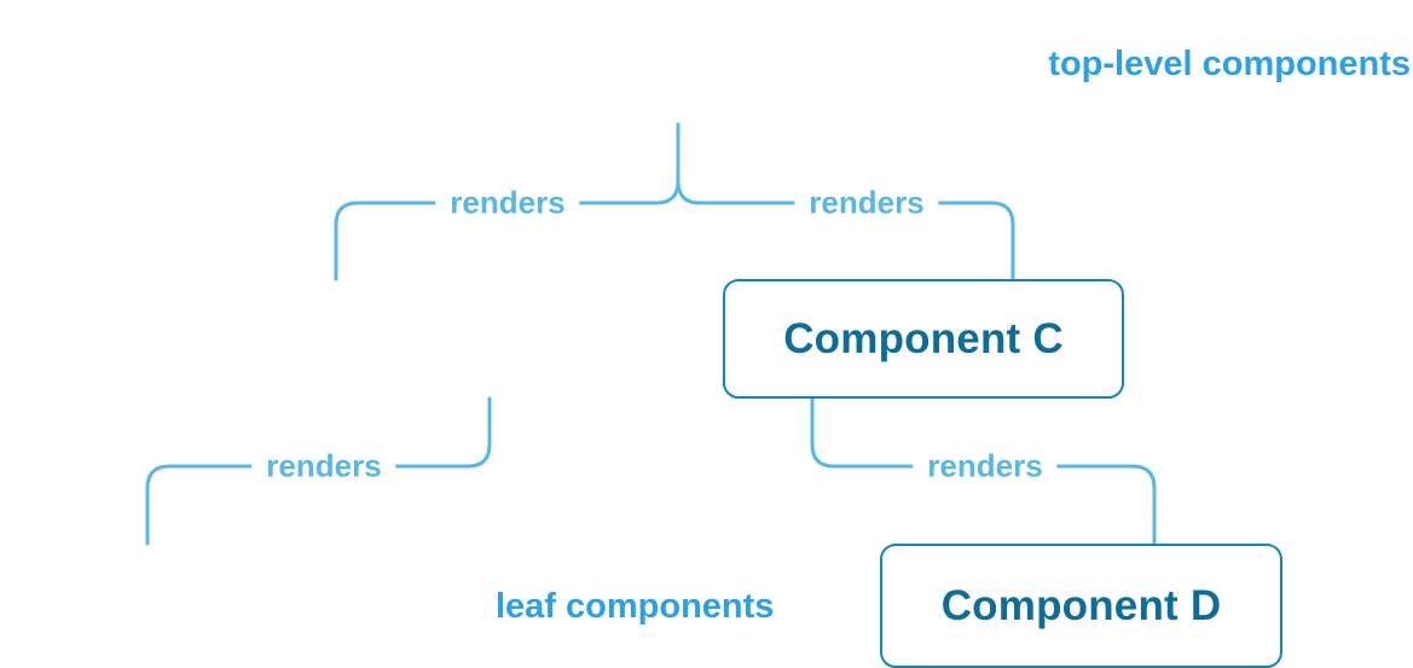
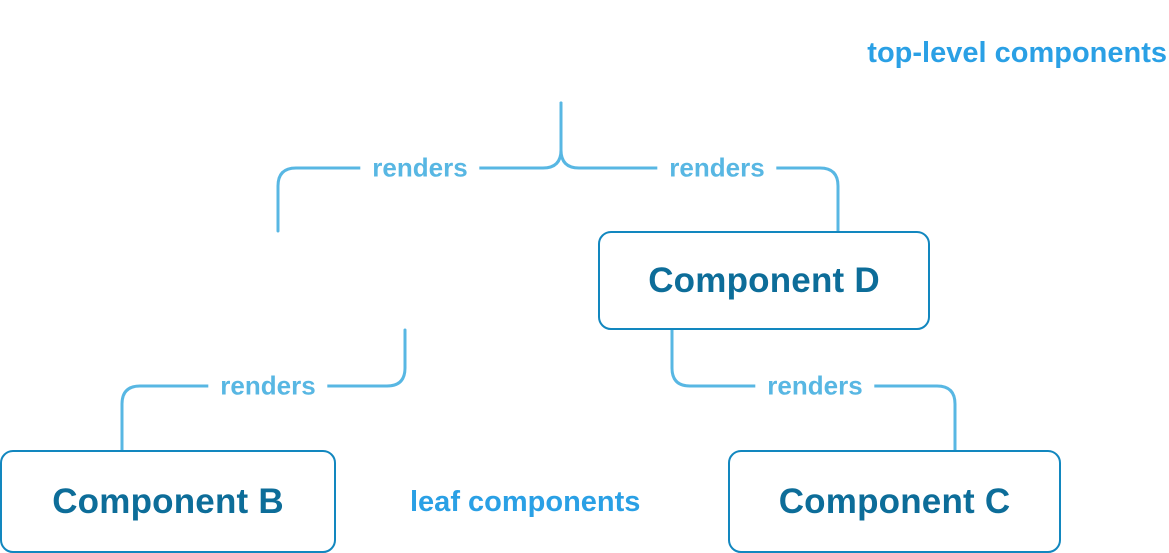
- Component C
+ Component D
+ Component B
- Component D
+ Component C
  renders
  renders
  renders
  renders
  top-level components
  leaf components
